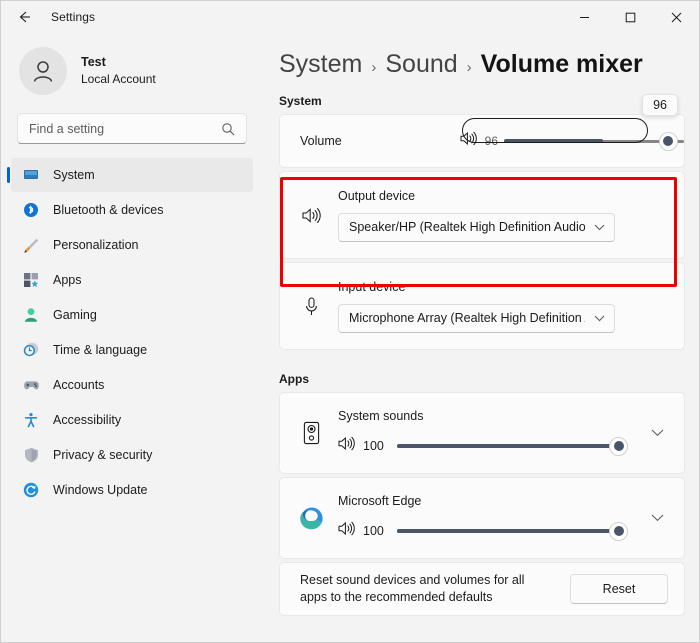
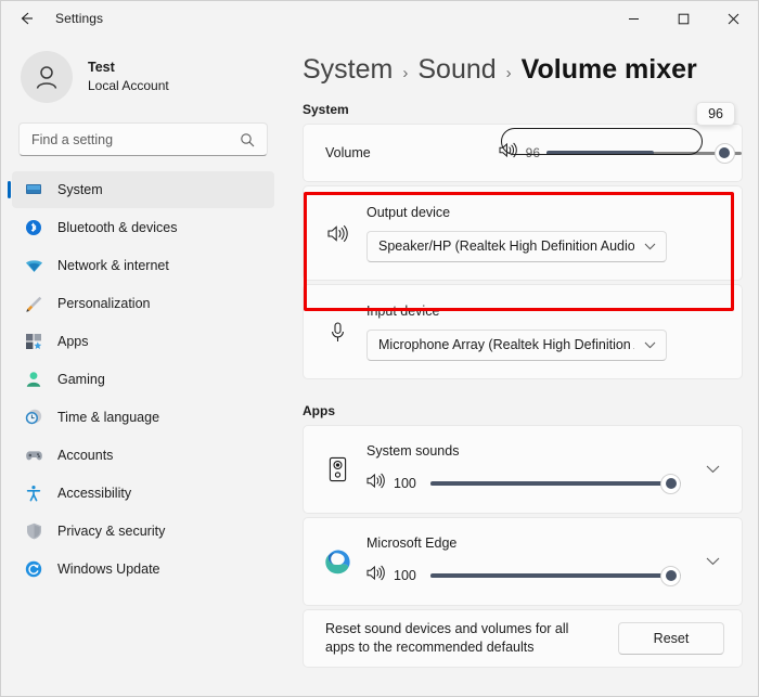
  Settings
  Test
  Local Account
  Find a setting
  System
  Bluetooth & devices
+ Network & internet
  Personalization
  Apps
  Gaming
  Time & language
  Accounts
  Accessibility
  Privacy & security
  Windows Update
  System
  ›
  Sound
  ›
  Volume mixer
  System
  Volume
  96
  96
  Output device
  Speaker/HP (Realtek High Definition Audio
  Input device
  Microphone Array (Realtek High Definition
  Apps
  System sounds
  100
  Microsoft Edge
  100
  Reset sound devices and volumes for all apps to the recommended defaults
  Reset
